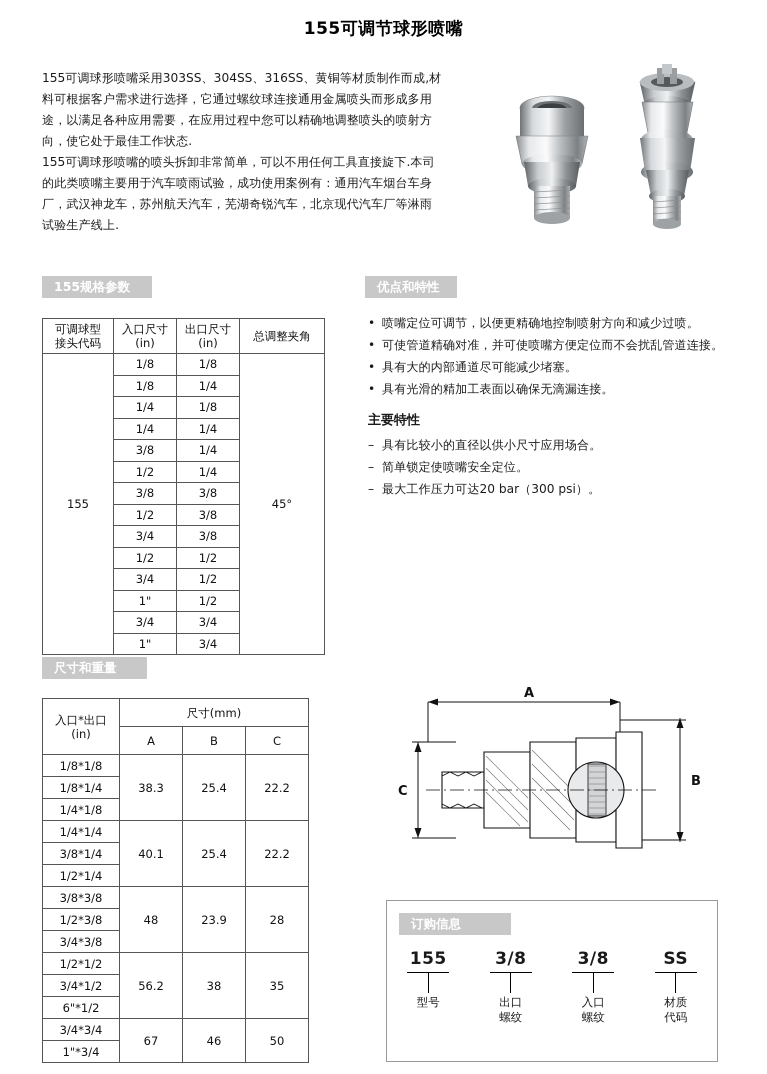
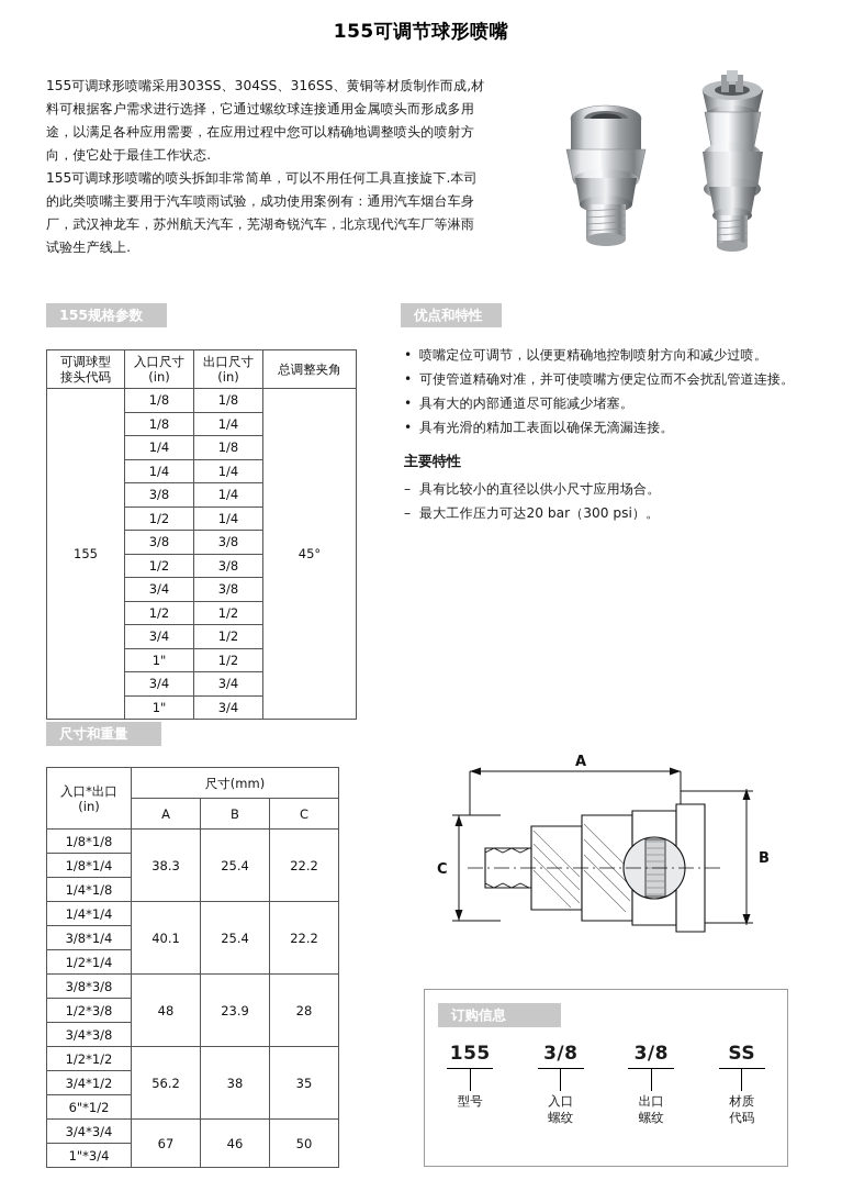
  155可调节球形喷嘴
  155可调球形喷嘴采用303SS、304SS、316SS、黄铜等材质制作而成,材料可根据客户需求进行选择，它通过螺纹球连接通用金属喷头而形成多用途，以满足各种应用需要，在应用过程中您可以精确地调整喷头的喷射方向，使它处于最佳工作状态.
  155可调球形喷嘴的喷头拆卸非常简单，可以不用任何工具直接旋下.本司的此类喷嘴主要用于汽车喷雨试验，成功使用案例有：通用汽车烟台车身厂，武汉神龙车，苏州航天汽车，芜湖奇锐汽车，北京现代汽车厂等淋雨试验生产线上.
  155规格参数
  优点和特性
  尺寸和重量
  可调球型 接头代码	入口尺寸 (in)	出口尺寸 (in)	总调整夹角
  155	1/8	1/8	45°
  1/8	1/4
  1/4	1/8
  1/4	1/4
  3/8	1/4
  1/2	1/4
  3/8	3/8
  1/2	3/8
  3/4	3/8
  1/2	1/2
  3/4	1/2
  1"	1/2
  3/4	3/4
  1"	3/4
  喷嘴定位可调节，以便更精确地控制喷射方向和减少过喷。
  可使管道精确对准，并可使喷嘴方便定位而不会扰乱管道连接。
  具有大的内部通道尽可能减少堵塞。
  具有光滑的精加工表面以确保无滴漏连接。
  主要特性
  具有比较小的直径以供小尺寸应用场合。
- 简单锁定使喷嘴安全定位。
  最大工作压力可达20 bar（300 psi）。
  入口*出口 (in)	尺寸(mm)
  A	B	C
  1/8*1/8	38.3	25.4	22.2
  1/8*1/4
  1/4*1/8
  1/4*1/4	40.1	25.4	22.2
  3/8*1/4
  1/2*1/4
  3/8*3/8	48	23.9	28
  1/2*3/8
  3/4*3/8
  1/2*1/2	56.2	38	35
  3/4*1/2
  6"*1/2
  3/4*3/4	67	46	50
  1"*3/4
  A
  B
  C
  订购信息
  155
  型号
  3/8
- 出口
+ 入口
  螺纹
  3/8
- 入口
+ 出口
  螺纹
  SS
  材质
  代码
